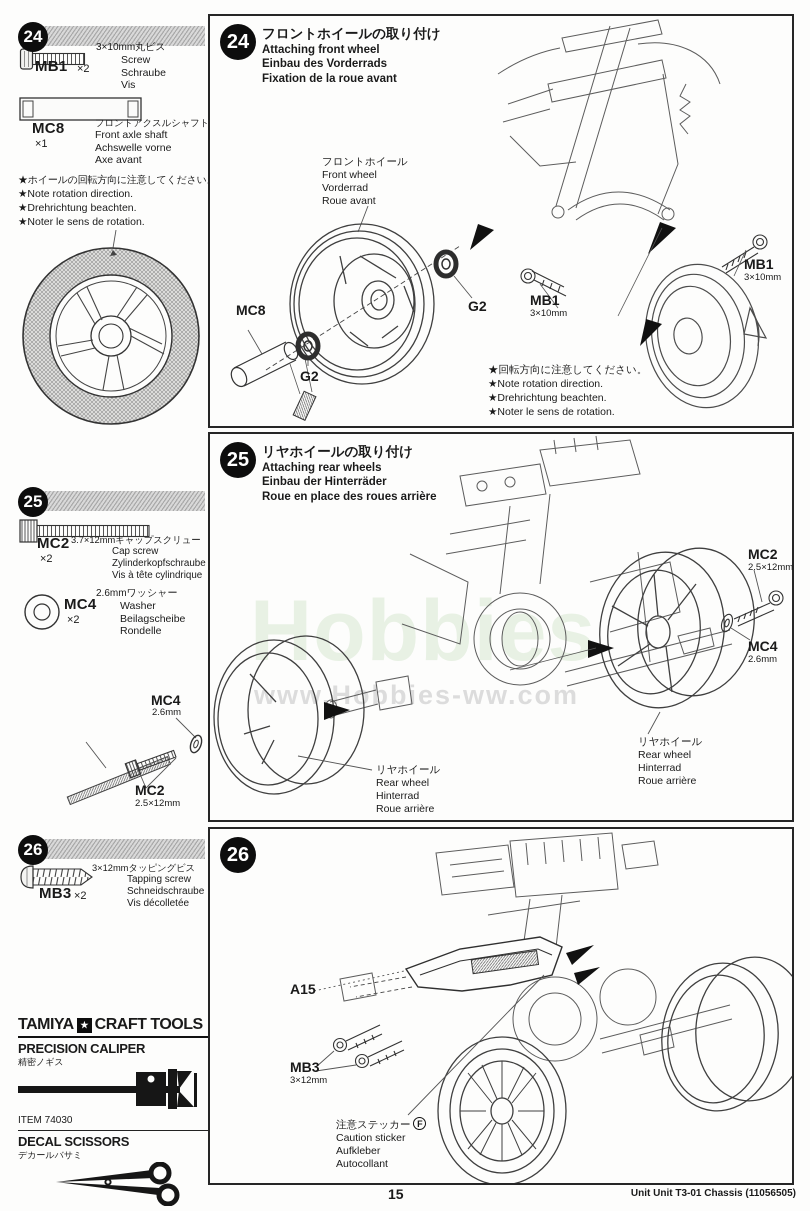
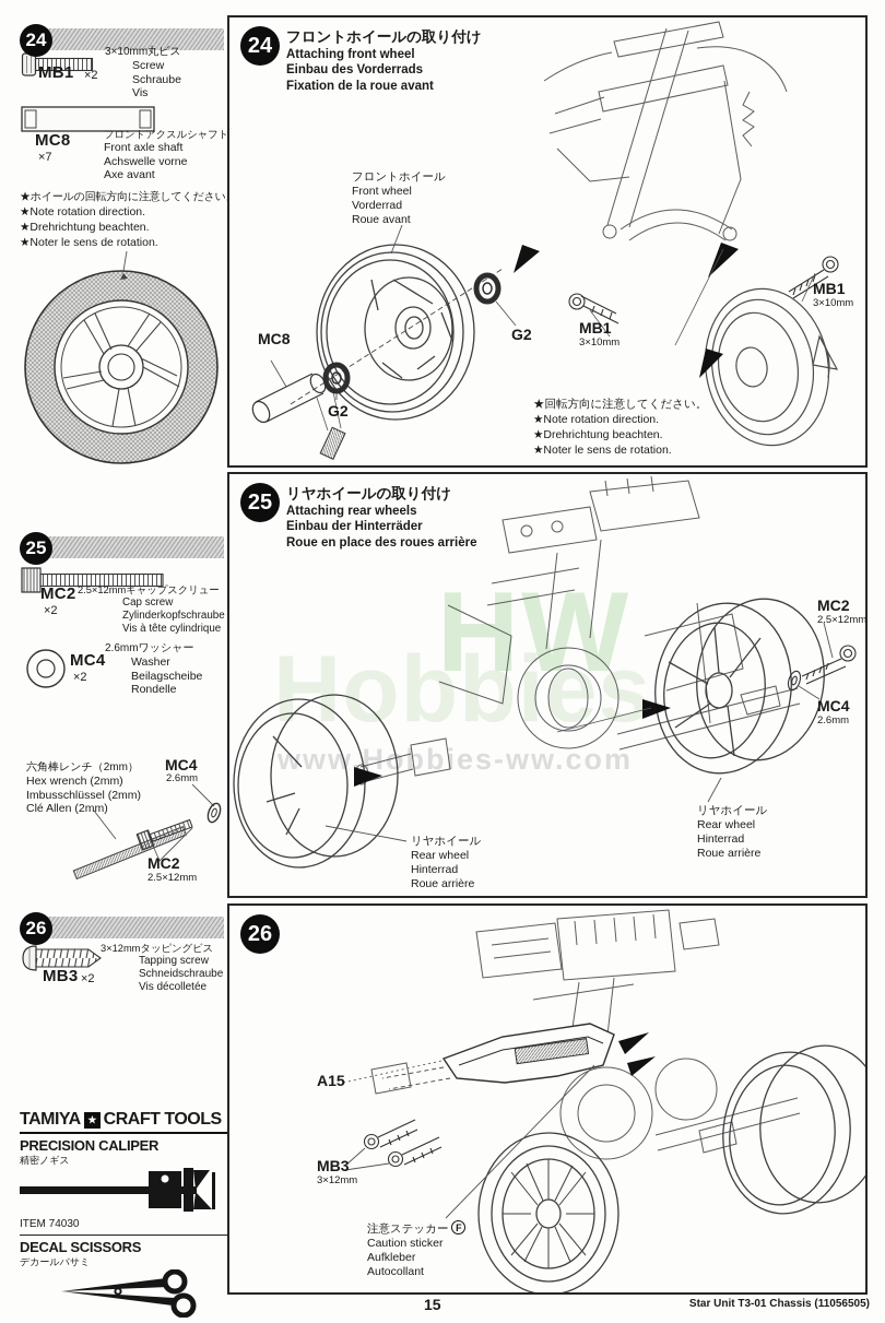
  24
  MB1
  ×2
  3×10mm丸ビス
  Screw
  Schraube
  Vis
  MC8
- ×1
+ ×7
  フロントアクスルシャフト
  Front axle shaft
  Achswelle vorne
  Axe avant
  ★ホイールの回転方向に注意してください。
  ★Note rotation direction.
  ★Drehrichtung beachten.
  ★Noter le sens de rotation.
  25
  MC2
  ×2
- 3.7×12mmキャップスクリュー
+ 2.5×12mmキャップスクリュー
  Cap screw
  Zylinderkopfschraube
  Vis à tête cylindrique
  MC4
  ×2
  2.6mmワッシャー
  Washer
  Beilagscheibe
  Rondelle
+ 六角棒レンチ（2mm）
+ Hex wrench (2mm)
+ Imbusschlüssel (2mm)
+ Clé Allen (2mm)
  MC4
  2.6mm
  MC2
  2.5×12mm
  26
  MB3
  ×2
  3×12mmタッピングビス
  Tapping screw
  Schneidschraube
  Vis décolletée
  TAMIYA
  ★
  CRAFT TOOLS
  PRECISION CALIPER
  精密ノギス
  ITEM 74030
  DECAL SCISSORS
  デカールバサミ
  24
  フロントホイールの取り付け
  Attaching front wheel
  Einbau des Vorderrads
  Fixation de la roue avant
  フロントホイール
  Front wheel
  Vorderrad
  Roue avant
  MC8
  G2
  G2
  MB1
  3×10mm
  MB1
  3×10mm
  ★回転方向に注意してください。
  ★Note rotation direction.
  ★Drehrichtung beachten.
  ★Noter le sens de rotation.
+ HW
  Hobbies
  www.Hbbies-ww.com
  25
  リヤホイールの取り付け
  Attaching rear wheels
  Einbau der Hinterräder
  Roue en place des roues arrière
  MC2
  2.5×12mm
  MC4
  2.6mm
  リヤホイール
  Rear wheel
  Hinterrad
  Roue arrière
  リヤホイール
  Rear wheel
  Hinterrad
  Roue arrière
  26
  A15
  MB3
  3×12mm
  注意ステッカー F
  Caution sticker
  Aufkleber
  Autocollant
  15
- Unit Unit T3-01 Chassis (11056505)
+ Star Unit T3-01 Chassis (11056505)
